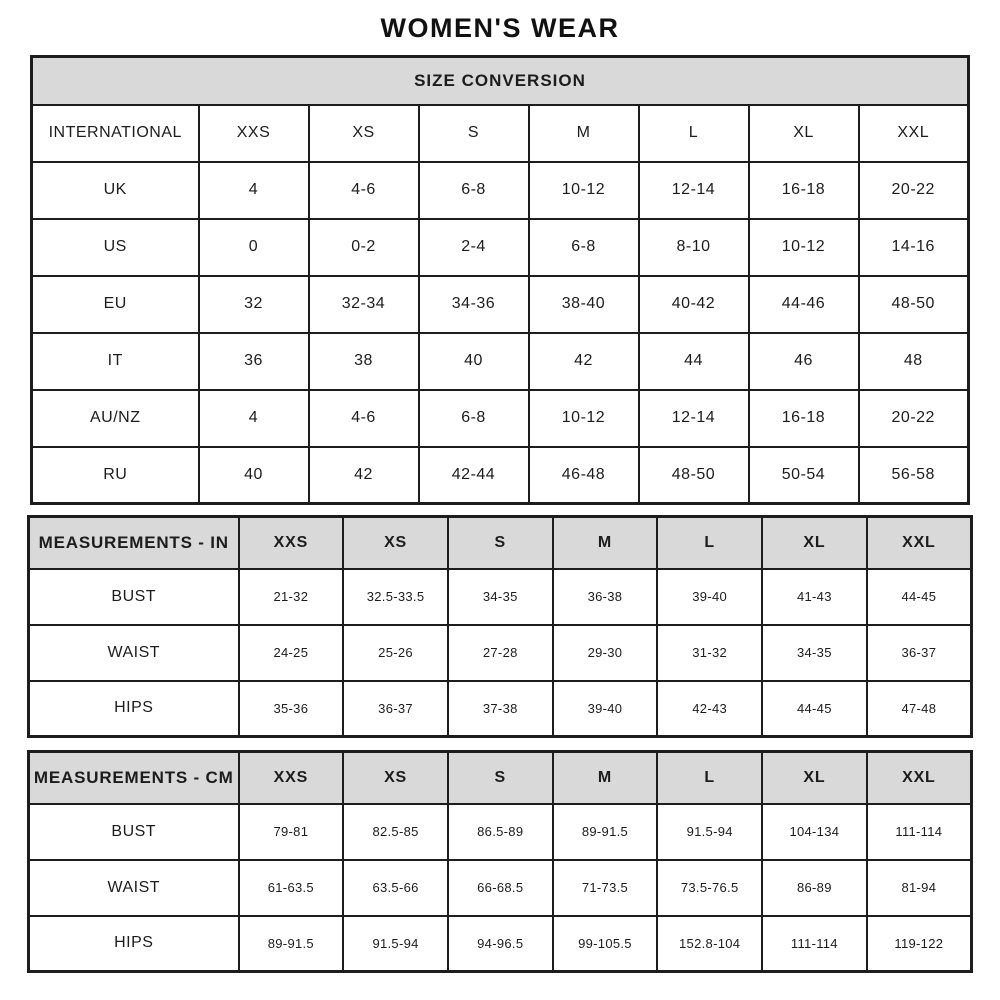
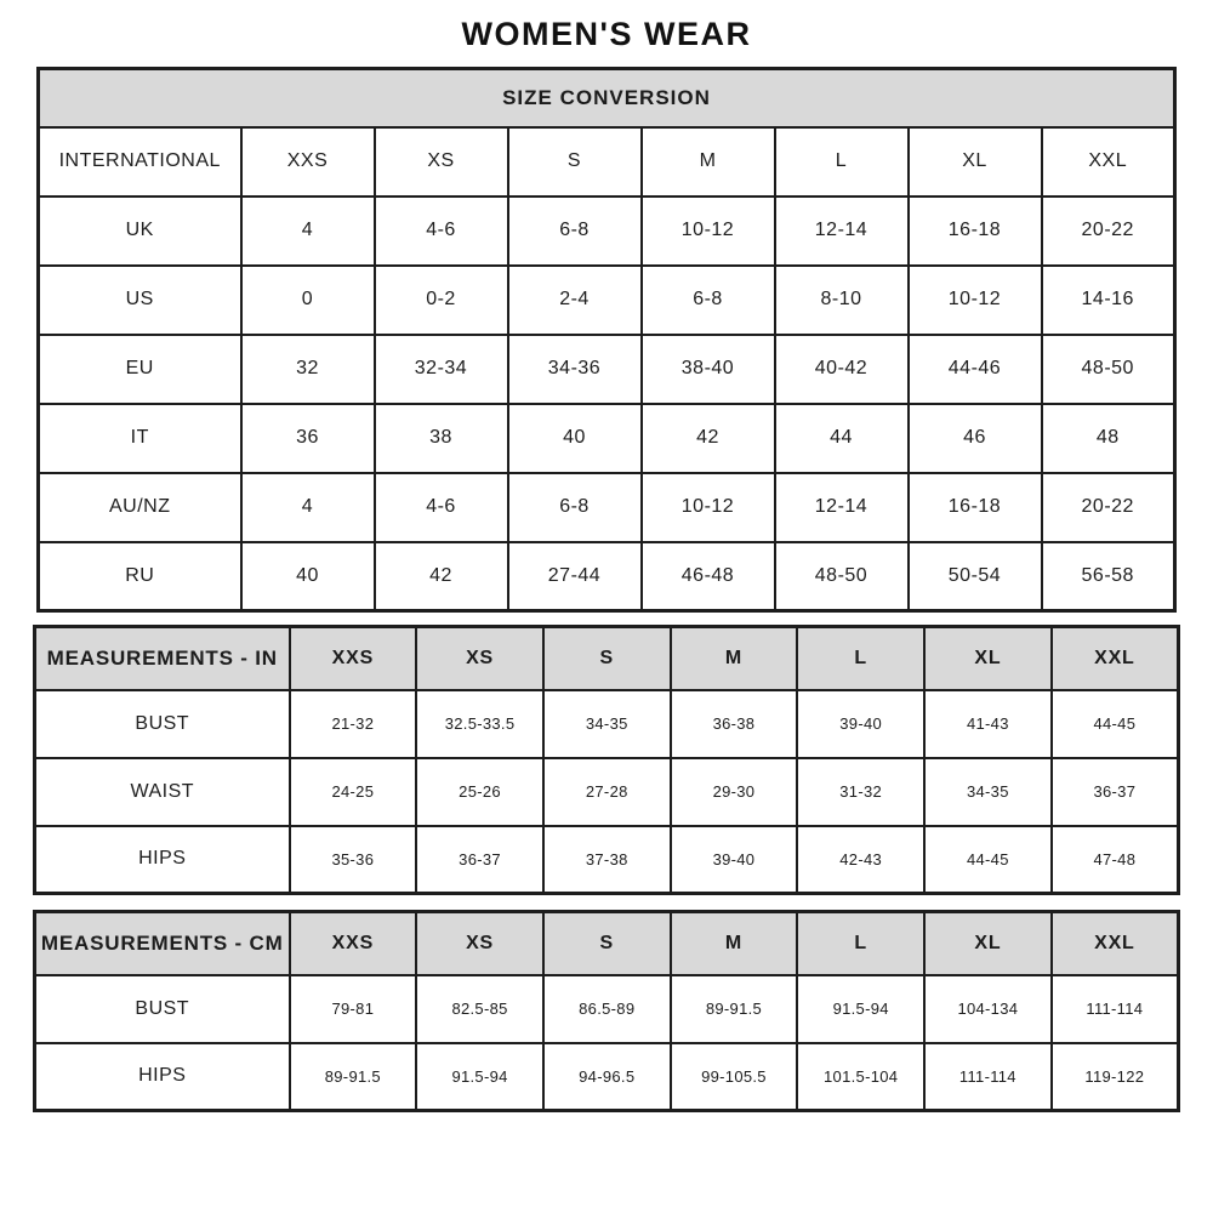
  WOMEN'S WEAR
  SIZE CONVERSION
  INTERNATIONAL	XXS	XS	S	M	L	XL	XXL
  UK	4	4-6	6-8	10-12	12-14	16-18	20-22
  US	0	0-2	2-4	6-8	8-10	10-12	14-16
  EU	32	32-34	34-36	38-40	40-42	44-46	48-50
  IT	36	38	40	42	44	46	48
  AU/NZ	4	4-6	6-8	10-12	12-14	16-18	20-22
- RU	40	42	42-44	46-48	48-50	50-54	56-58
+ RU	40	42	27-44	46-48	48-50	50-54	56-58
  MEASUREMENTS - IN	XXS	XS	S	M	L	XL	XXL
  BUST	21-32	32.5-33.5	34-35	36-38	39-40	41-43	44-45
  WAIST	24-25	25-26	27-28	29-30	31-32	34-35	36-37
  HIPS	35-36	36-37	37-38	39-40	42-43	44-45	47-48
  MEASUREMENTS - CM	XXS	XS	S	M	L	XL	XXL
  BUST	79-81	82.5-85	86.5-89	89-91.5	91.5-94	104-134	111-114
- WAIST	61-63.5	63.5-66	66-68.5	71-73.5	73.5-76.5	86-89	81-94
- HIPS	89-91.5	91.5-94	94-96.5	99-105.5	152.8-104	111-114	119-122
+ HIPS	89-91.5	91.5-94	94-96.5	99-105.5	101.5-104	111-114	119-122
